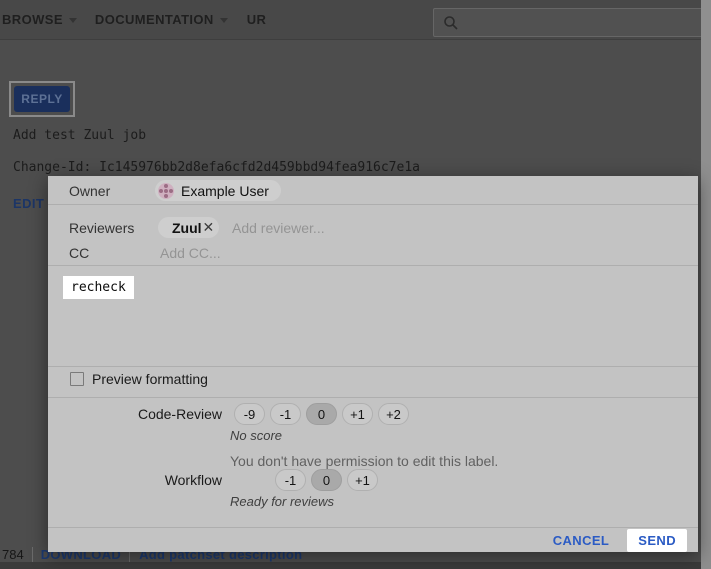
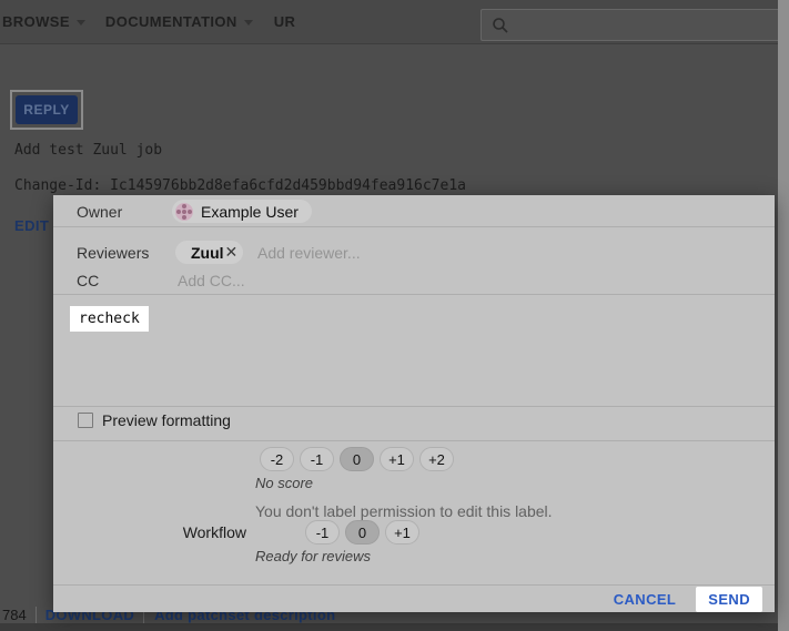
  BROWSE
  DOCUMENTATION
  UR
  REPLY
  Add test Zuul job
  Change-Id: Ic145976bb2d8efa6cfd2d459bbd94fea916c7e1a
  EDIT
  784
  DOWNLOAD
  Add patchset description
  Owner
  Example User
  Reviewers
  Zuul
  ✕
  Add reviewer...
  CC
  Add CC...
  recheck
  Preview formatting
- Code-Review
- -9
+ -2
  -1
  0
  +1
  +2
  No score
- You don't have permission to edit this label.
+ You don't label permission to edit this label.
  Workflow
  -1
  0
  +1
  Ready for reviews
  CANCEL
  SEND
